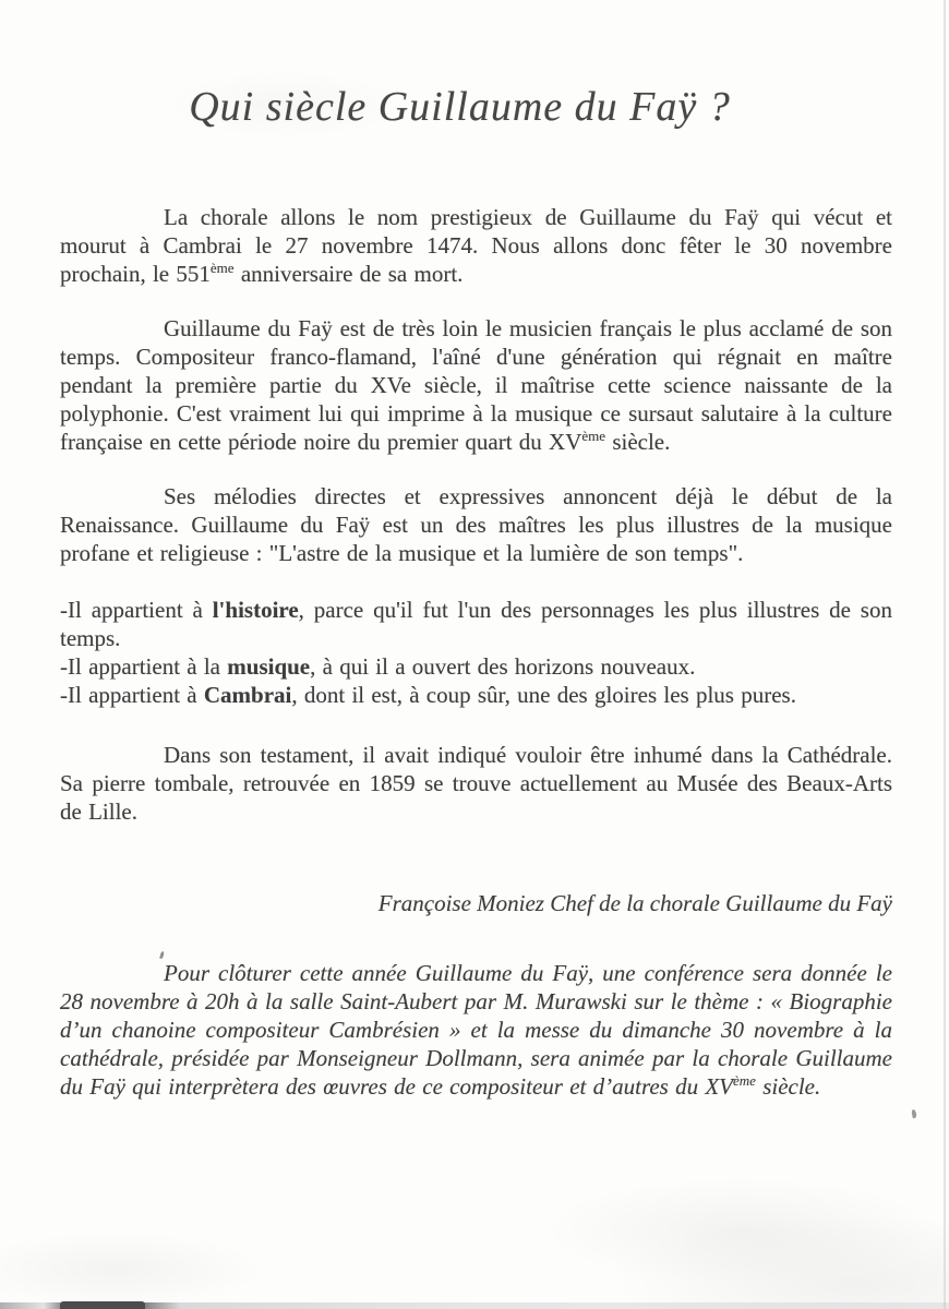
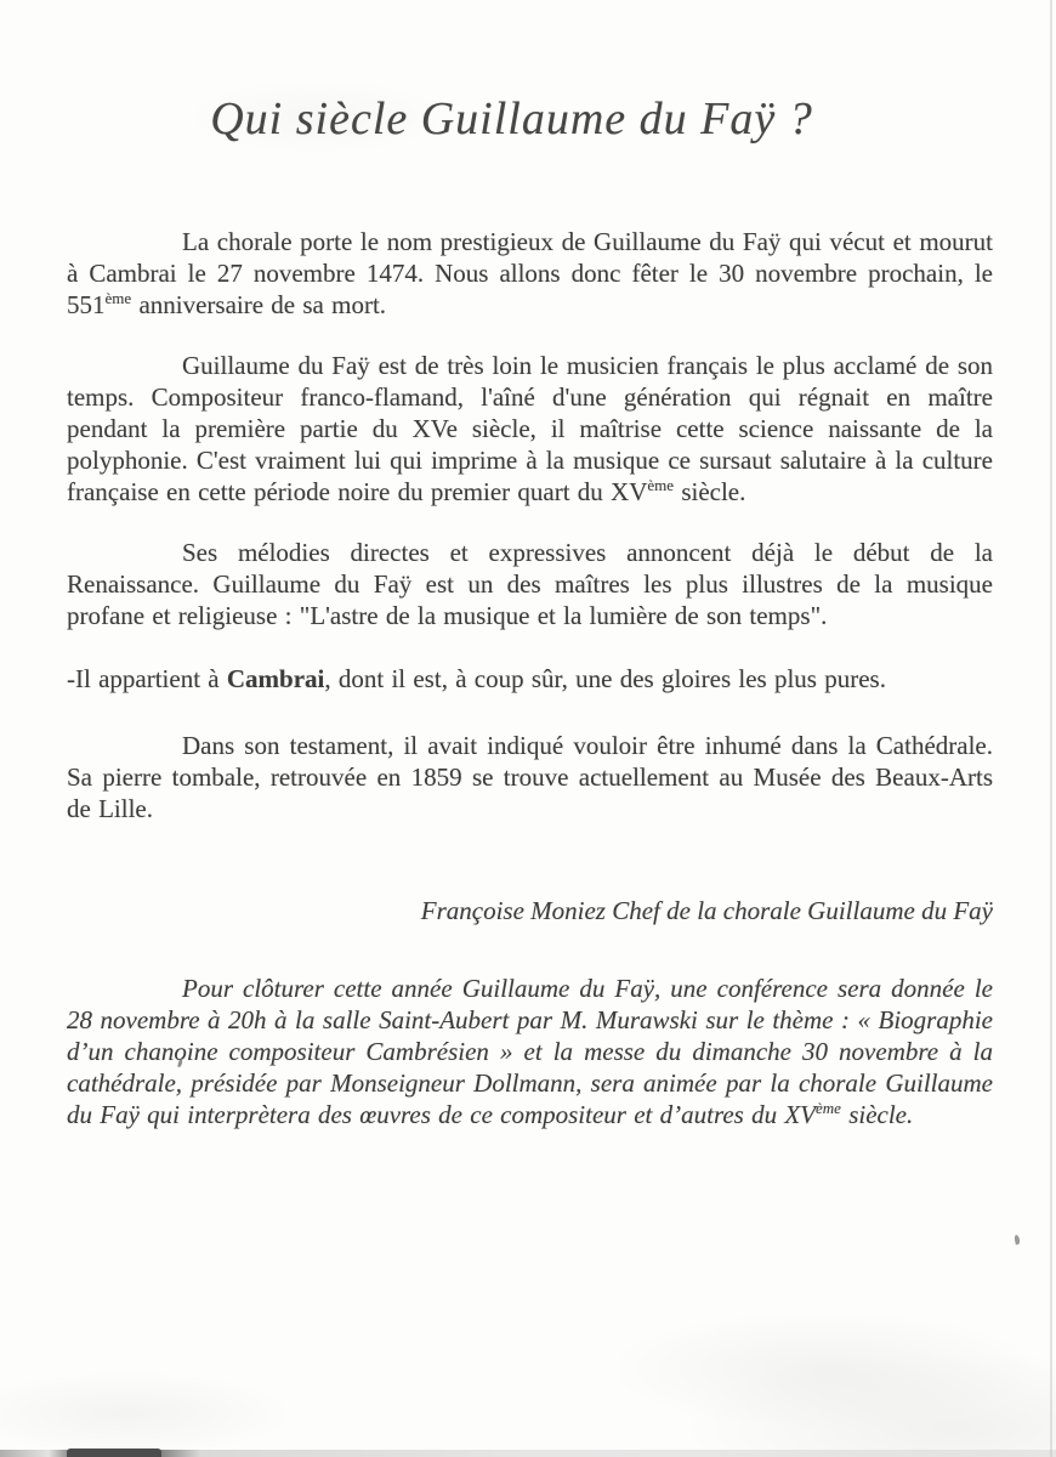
  Qui siècle Guillaume du Faÿ ?
- La chorale allons le nom prestigieux de Guillaume du Faÿ qui vécut et mourut à Cambrai le 27 novembre 1474. Nous allons donc fêter le 30 novembre prochain, le 551ème anniversaire de sa mort.
+ La chorale porte le nom prestigieux de Guillaume du Faÿ qui vécut et mourut à Cambrai le 27 novembre 1474. Nous allons donc fêter le 30 novembre prochain, le 551ème anniversaire de sa mort.
  Guillaume du Faÿ est de très loin le musicien français le plus acclamé de son temps. Compositeur franco-flamand, l'aîné d'une génération qui régnait en maître pendant la première partie du XVe siècle, il maîtrise cette science naissante de la polyphonie. C'est vraiment lui qui imprime à la musique ce sursaut salutaire à la culture française en cette période noire du premier quart du XVème siècle.
  Ses mélodies directes et expressives annoncent déjà le début de la Renaissance. Guillaume du Faÿ est un des maîtres les plus illustres de la musique profane et religieuse : "L'astre de la musique et la lumière de son temps".
- -Il appartient à l'histoire, parce qu'il fut l'un des personnages les plus illustres de son temps.
- -Il appartient à la musique, à qui il a ouvert des horizons nouveaux.
  -Il appartient à Cambrai, dont il est, à coup sûr, une des gloires les plus pures.
  Dans son testament, il avait indiqué vouloir être inhumé dans la Cathédrale. Sa pierre tombale, retrouvée en 1859 se trouve actuellement au Musée des Beaux-Arts de Lille.
  Françoise Moniez Chef de la chorale Guillaume du Faÿ
  Pour clôturer cette année Guillaume du Faÿ, une conférence sera donnée le 28 novembre à 20h à la salle Saint-Aubert par M. Murawski sur le thème : « Biographie d’un chanoine compositeur Cambrésien » et la messe du dimanche 30 novembre à la cathédrale, présidée par Monseigneur Dollmann, sera animée par la chorale Guillaume du Faÿ qui interprètera des œuvres de ce compositeur et d’autres du XVème siècle.
